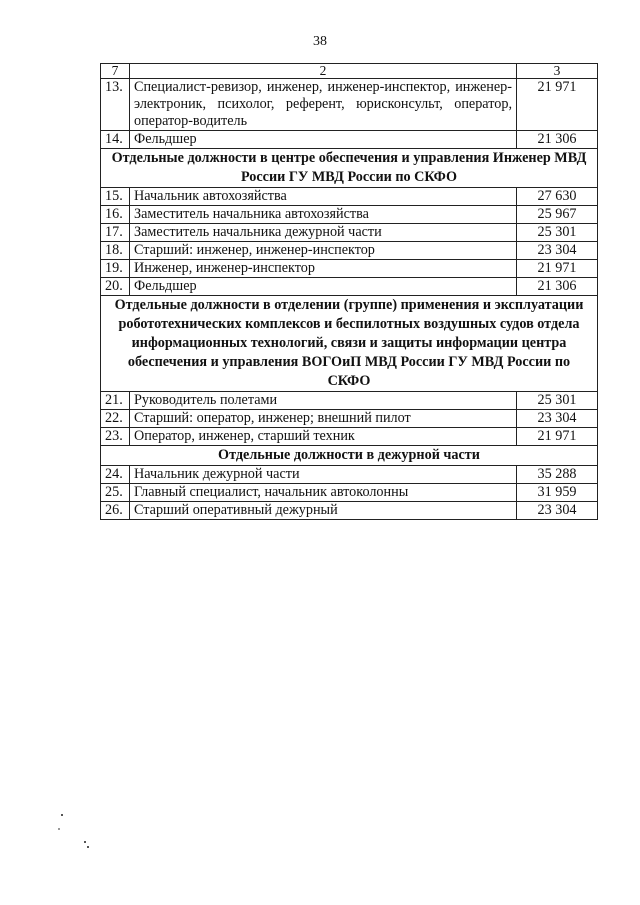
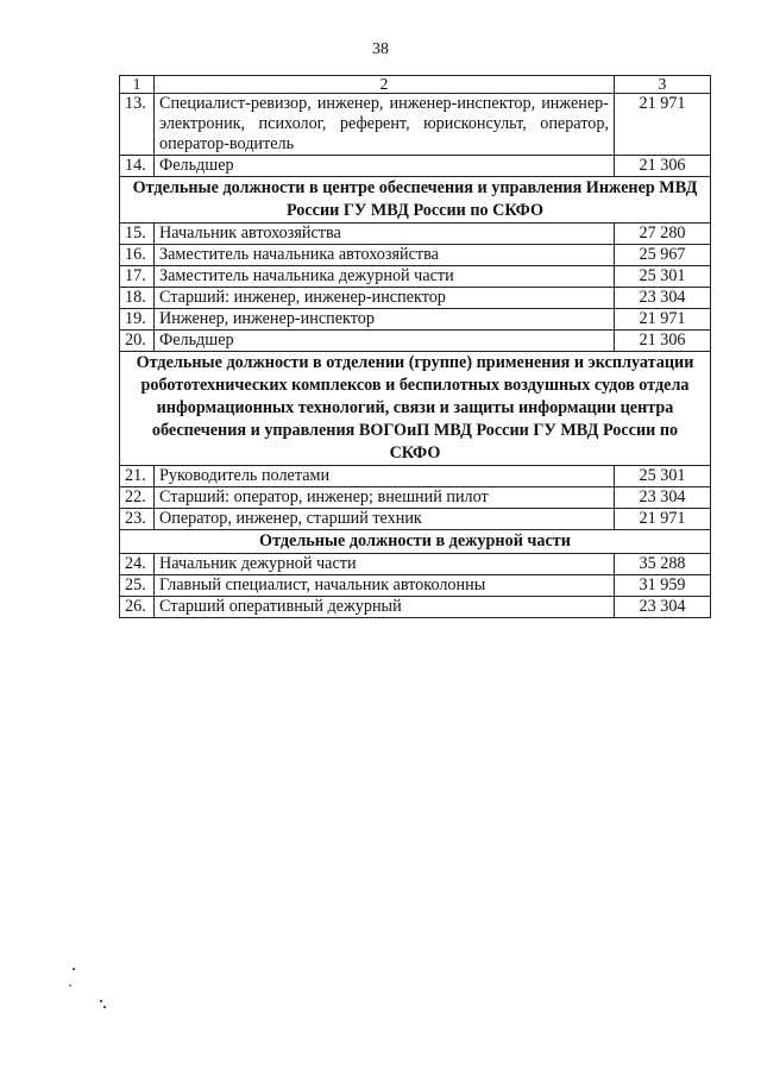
  38
- 7	2	3
+ 1	2	3
  13.	Специалист-ревизор, инженер, инженер-инспектор, инженер-электроник, психолог, референт, юрисконсульт, оператор, оператор-водитель	21 971
  14.	Фельдшер	21 306
  Отдельные должности в центре обеспечения и управления Инженер МВД России ГУ МВД России по СКФО
- 15.	Начальник автохозяйства	27 630
+ 15.	Начальник автохозяйства	27 280
  16.	Заместитель начальника автохозяйства	25 967
  17.	Заместитель начальника дежурной части	25 301
  18.	Старший: инженер, инженер-инспектор	23 304
  19.	Инженер, инженер-инспектор	21 971
  20.	Фельдшер	21 306
  Отдельные должности в отделении (группе) применения и эксплуатации робототехнических комплексов и беспилотных воздушных судов отдела информационных технологий, связи и защиты информации центра обеспечения и управления ВОГОиП МВД России ГУ МВД России по СКФО
  21.	Руководитель полетами	25 301
  22.	Старший: оператор, инженер; внешний пилот	23 304
  23.	Оператор, инженер, старший техник	21 971
  Отдельные должности в дежурной части
  24.	Начальник дежурной части	35 288
  25.	Главный специалист, начальник автоколонны	31 959
  26.	Старший оперативный дежурный	23 304
